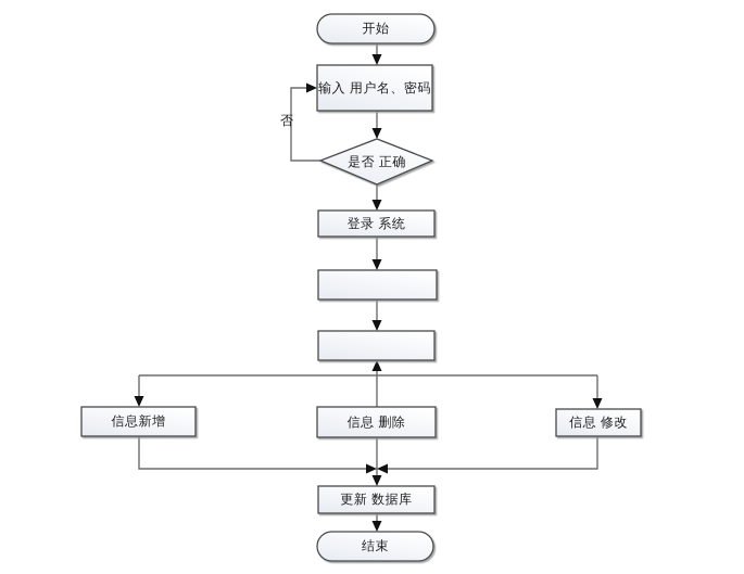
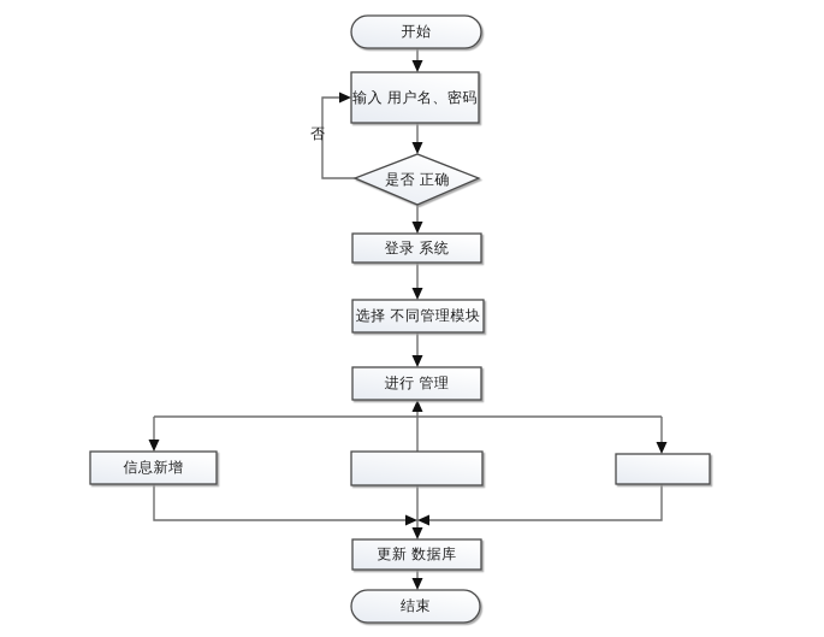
  开始
  输入 用户名、密码
  是否 正确
  登录 系统
+ 选择 不同管理模块
+ 进行 管理
  信息新增
- 信息 删除
- 信息 修改
  更新 数据库
  结束
  否
